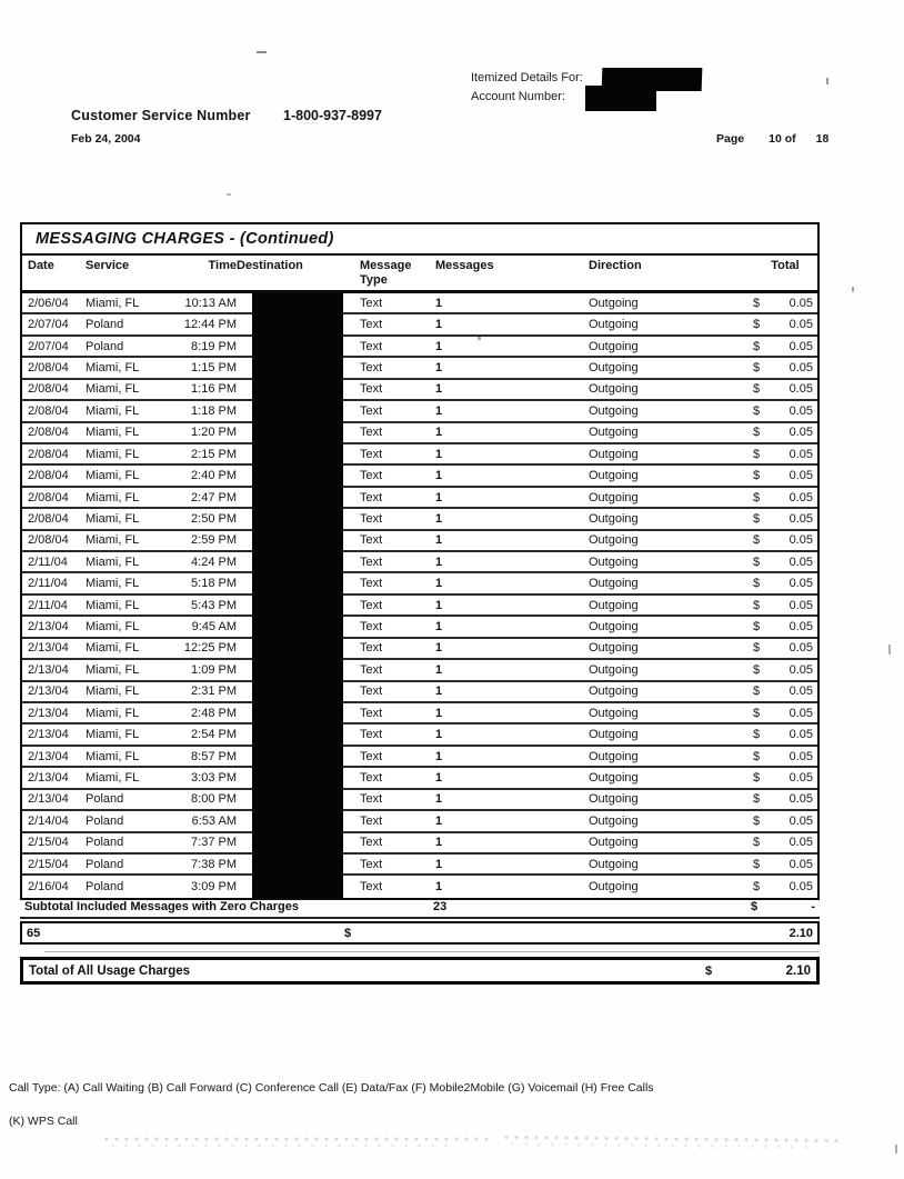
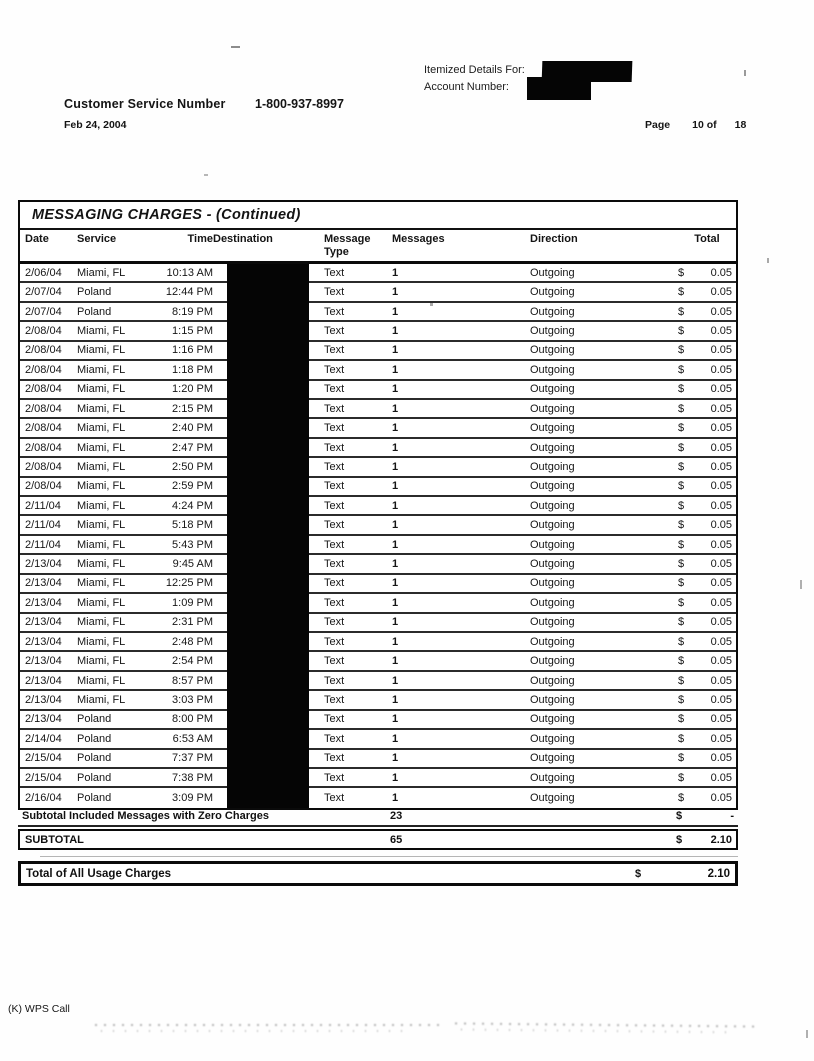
  Itemized Details For:
  Account Number:
  Customer Service Number
  1-800-937-8997
  Feb 24, 2004
  Page 10 of 18
  MESSAGING CHARGES - (Continued)
  Date
  Service
  Time
  Destination
  Message Type
  Messages
  Direction
  Total
  2/06/04
  Miami, FL
  10:13 AM
  Text
  1
  Outgoing
  $
  0.05
  2/07/04
  Poland
  12:44 PM
  Text
  1
  Outgoing
  $
  0.05
  2/07/04
  Poland
  8:19 PM
  Text
  1
  Outgoing
  $
  0.05
  2/08/04
  Miami, FL
  1:15 PM
  Text
  1
  Outgoing
  $
  0.05
  2/08/04
  Miami, FL
  1:16 PM
  Text
  1
  Outgoing
  $
  0.05
  2/08/04
  Miami, FL
  1:18 PM
  Text
  1
  Outgoing
  $
  0.05
  2/08/04
  Miami, FL
  1:20 PM
  Text
  1
  Outgoing
  $
  0.05
  2/08/04
  Miami, FL
  2:15 PM
  Text
  1
  Outgoing
  $
  0.05
  2/08/04
  Miami, FL
  2:40 PM
  Text
  1
  Outgoing
  $
  0.05
  2/08/04
  Miami, FL
  2:47 PM
  Text
  1
  Outgoing
  $
  0.05
  2/08/04
  Miami, FL
  2:50 PM
  Text
  1
  Outgoing
  $
  0.05
  2/08/04
  Miami, FL
  2:59 PM
  Text
  1
  Outgoing
  $
  0.05
  2/11/04
  Miami, FL
  4:24 PM
  Text
  1
  Outgoing
  $
  0.05
  2/11/04
  Miami, FL
  5:18 PM
  Text
  1
  Outgoing
  $
  0.05
  2/11/04
  Miami, FL
  5:43 PM
  Text
  1
  Outgoing
  $
  0.05
  2/13/04
  Miami, FL
  9:45 AM
  Text
  1
  Outgoing
  $
  0.05
  2/13/04
  Miami, FL
  12:25 PM
  Text
  1
  Outgoing
  $
  0.05
  2/13/04
  Miami, FL
  1:09 PM
  Text
  1
  Outgoing
  $
  0.05
  2/13/04
  Miami, FL
  2:31 PM
  Text
  1
  Outgoing
  $
  0.05
  2/13/04
  Miami, FL
  2:48 PM
  Text
  1
  Outgoing
  $
  0.05
  2/13/04
  Miami, FL
  2:54 PM
  Text
  1
  Outgoing
  $
  0.05
  2/13/04
  Miami, FL
  8:57 PM
  Text
  1
  Outgoing
  $
  0.05
  2/13/04
  Miami, FL
  3:03 PM
  Text
  1
  Outgoing
  $
  0.05
  2/13/04
  Poland
  8:00 PM
  Text
  1
  Outgoing
  $
  0.05
  2/14/04
  Poland
  6:53 AM
  Text
  1
  Outgoing
  $
  0.05
  2/15/04
  Poland
  7:37 PM
  Text
  1
  Outgoing
  $
  0.05
  2/15/04
  Poland
  7:38 PM
  Text
  1
  Outgoing
  $
  0.05
  2/16/04
  Poland
  3:09 PM
  Text
  1
  Outgoing
  $
  0.05
  Subtotal Included Messages with Zero Charges
  23
  $
  -
+ SUBTOTAL
  65
  $
  2.10
  Total of All Usage Charges
  $
  2.10
- Call Type: (A) Call Waiting (B) Call Forward (C) Conference Call (E) Data/Fax (F) Mobile2Mobile (G) Voicemail (H) Free Calls
  (K) WPS Call
